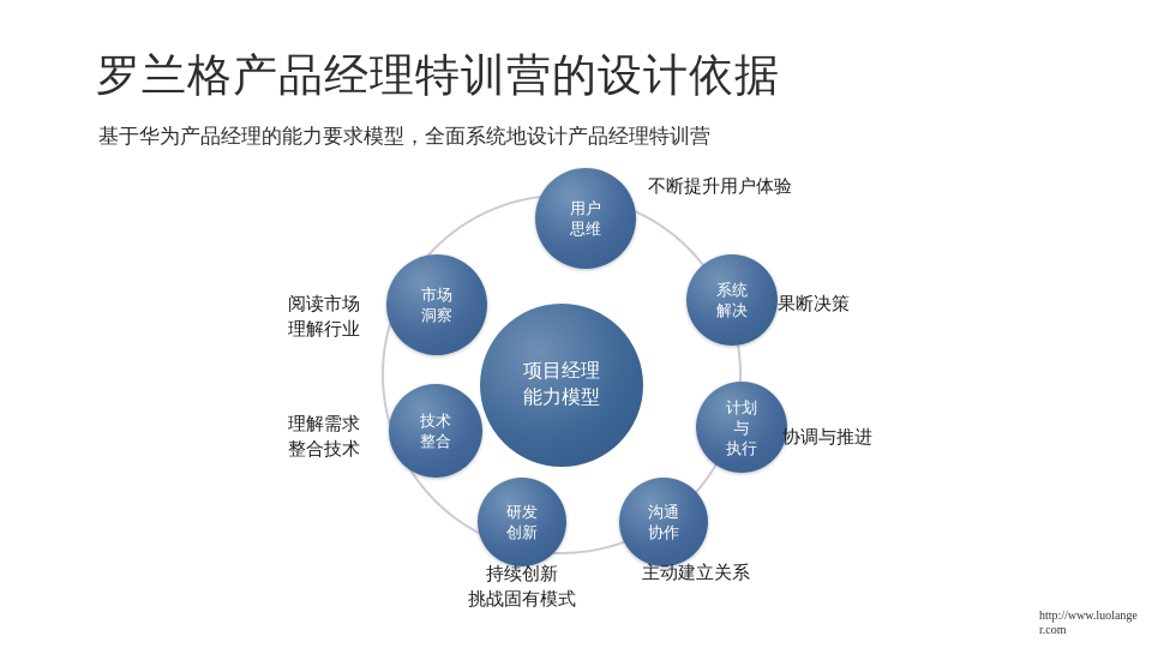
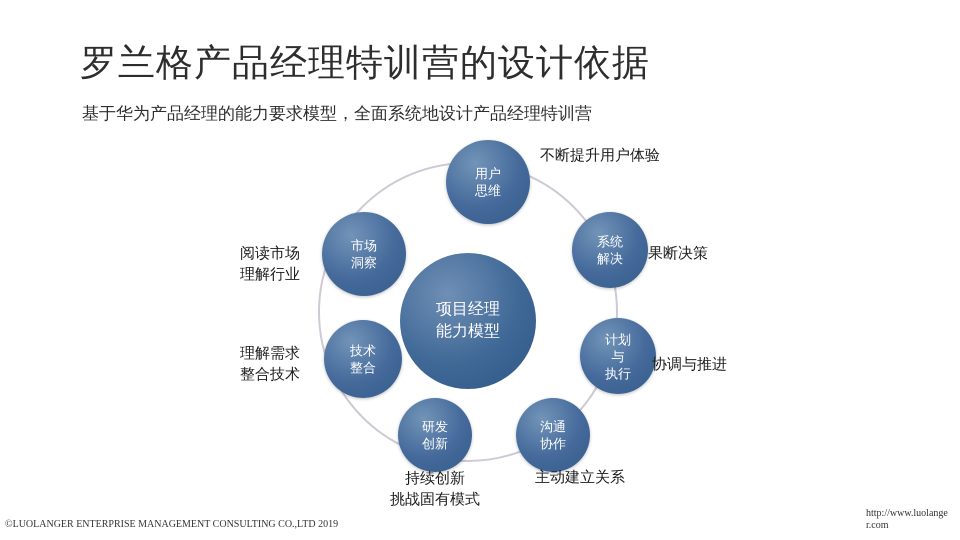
  罗兰格产品经理特训营的设计依据
  基于华为产品经理的能力要求模型，全面系统地设计产品经理特训营
  项目经理
  能力模型
  用户
  思维
  市场
  洞察
  系统
  解决
  技术
  整合
  计划
  与
  执行
  研发
  创新
  沟通
  协作
  不断提升用户体验
  果断决策
  协调与推进
  阅读市场
  理解行业
  理解需求
  整合技术
  持续创新
  挑战固有模式
  主动建立关系
+ ©LUOLANGER ENTERPRISE MANAGEMENT CONSULTING CO.,LTD 2019
  http://www.luolanger.com
